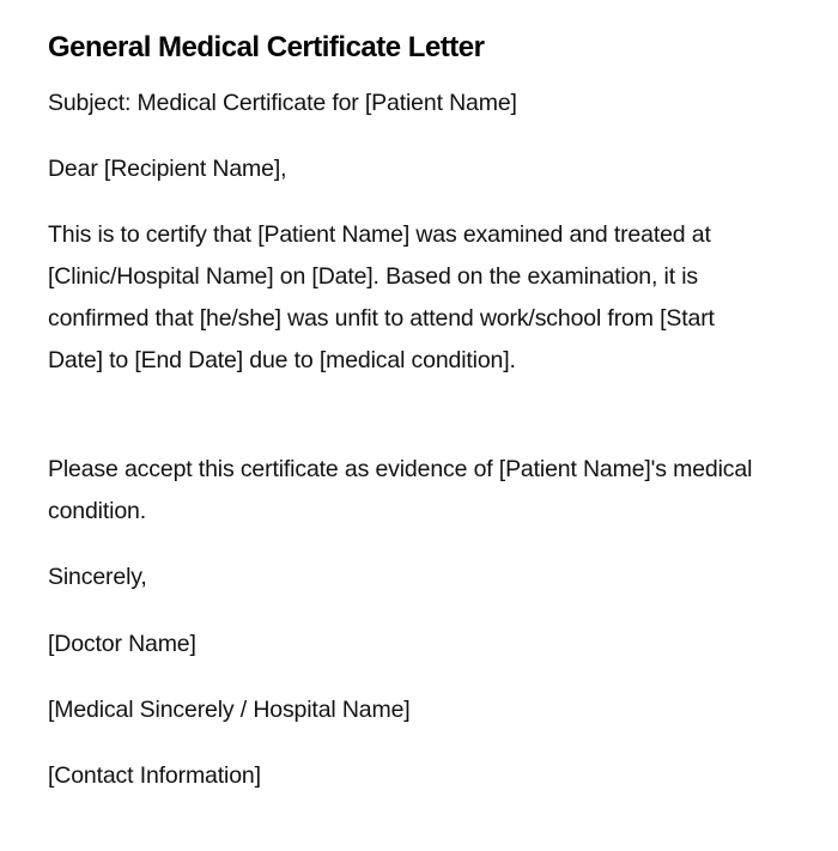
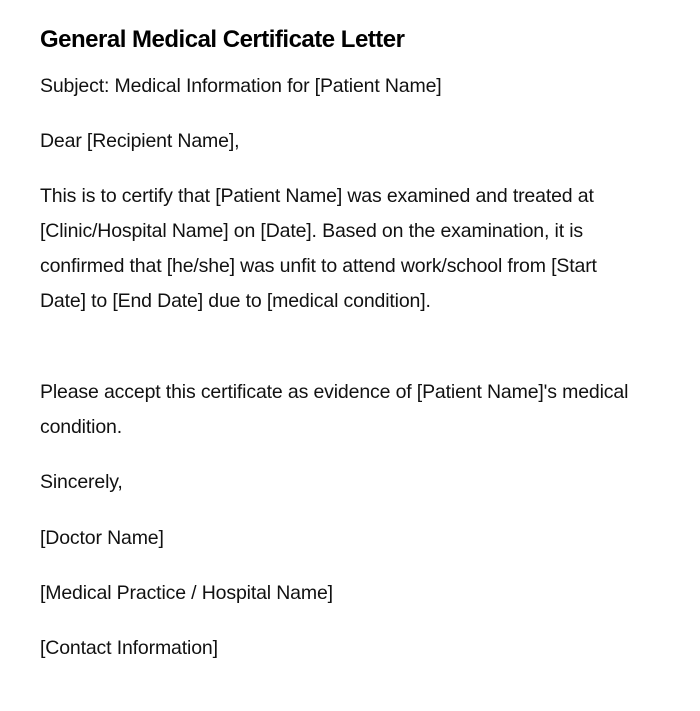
  General Medical Certificate Letter
- Subject: Medical Certificate for [Patient Name]
+ Subject: Medical Information for [Patient Name]
  Dear [Recipient Name],
  This is to certify that [Patient Name] was examined and treated at [Clinic/Hospital Name] on [Date]. Based on the examination, it is confirmed that [he/she] was unfit to attend work/school from [Start Date] to [End Date] due to [medical condition].
  Please accept this certificate as evidence of [Patient Name]'s medical condition.
  Sincerely,
  [Doctor Name]
- [Medical Sincerely / Hospital Name]
+ [Medical Practice / Hospital Name]
  [Contact Information]
